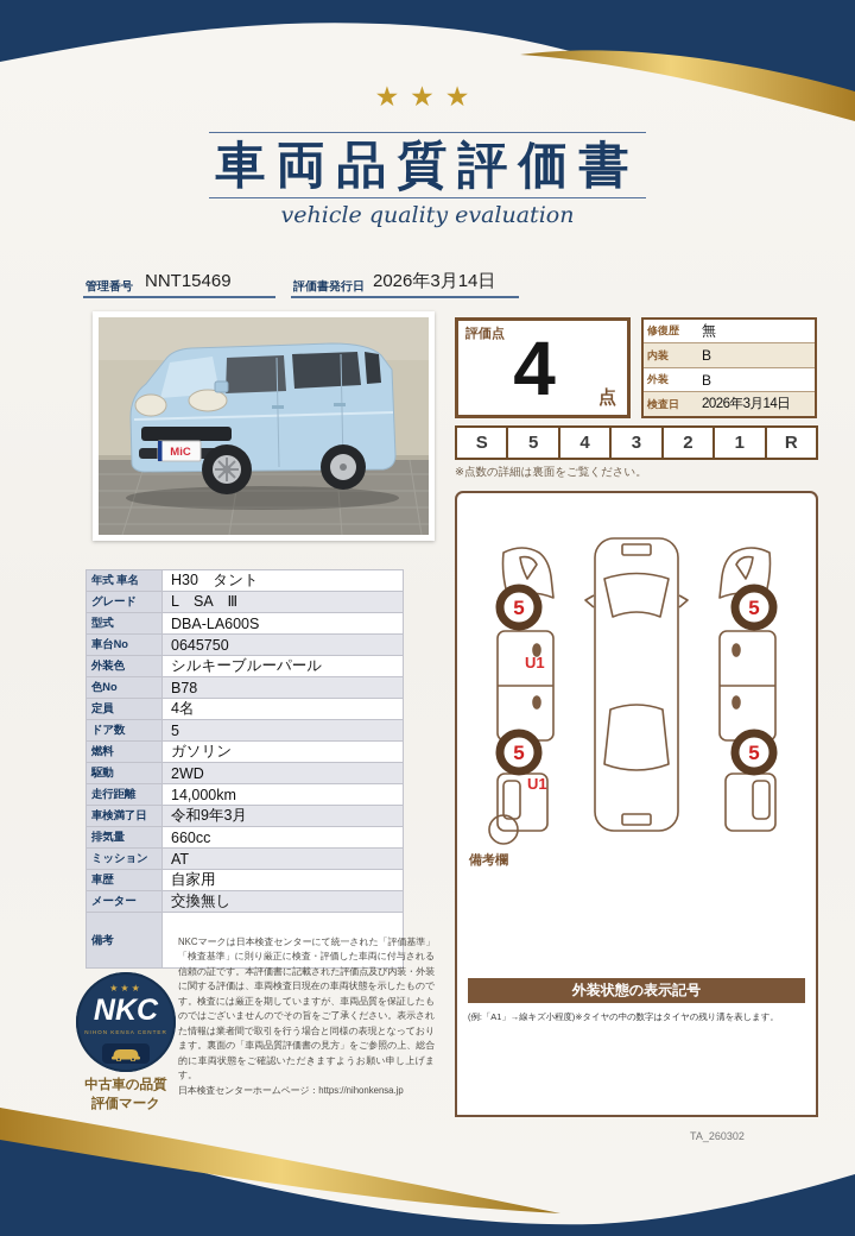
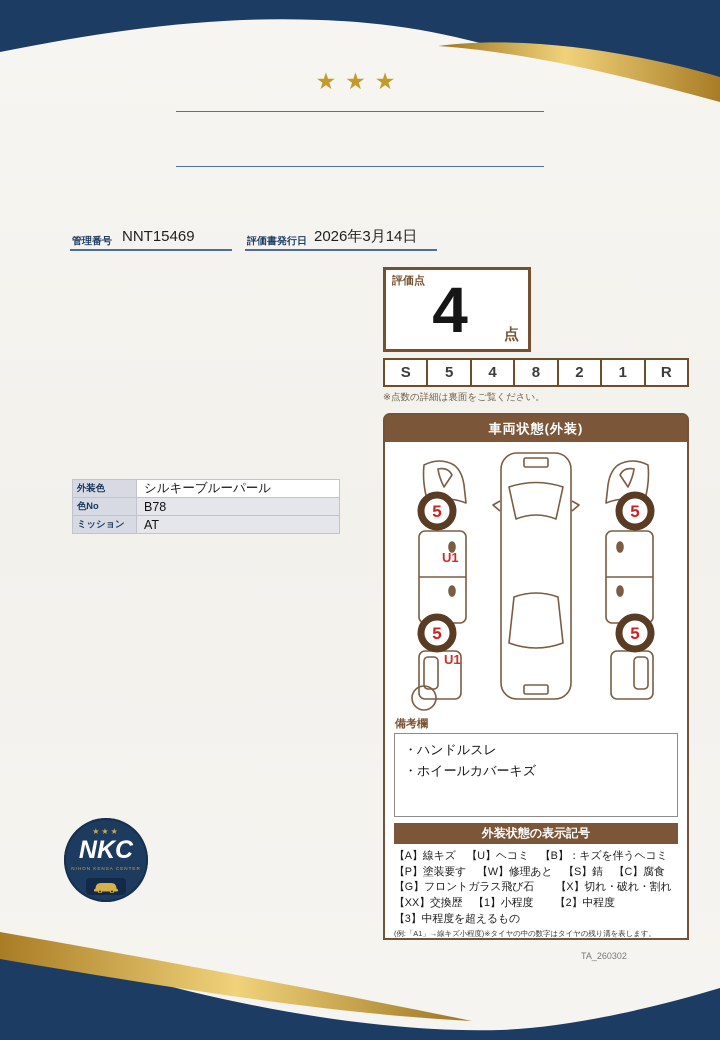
  ★★★
- 車両品質評価書
- vehicle quality evaluation
  管理番号
  NNT15469
  評価書発行日
  2026年3月14日
- MiC
  評価点
  4
  点
- 修復歴	無
- 内装	B
- 外装	B
- 検査日	2026年3月14日
  S
  5
  4
- 3
+ 8
  2
  1
  R
  ※点数の詳細は裏面をご覧ください。
+ 車両状態(外装)
  5
  5
  5
  5
  U1
  U1
  備考欄
+ ・ハンドルスレ
+ ・ホイールカバーキズ
  外装状態の表示記号
+ 【A】線キズ 【U】ヘコミ 【B】：キズを伴うヘコミ
+ 【P】塗装要す 【W】修理あと 【S】錆 【C】腐食
+ 【G】フロントガラス飛び石 【X】切れ・破れ・割れ
+ 【XX】交換歴 【1】小程度 【2】中程度
+ 【3】中程度を超えるもの
  (例:「A1」→線キズ小程度)※タイヤの中の数字はタイヤの残り溝を表します。
- 年式 車名	H30 タント
- グレード	L SA Ⅲ
- 型式	DBA-LA600S
- 車台No	0645750
  外装色	シルキーブルーパール
  色No	B78
- 定員	4名
- ドア数	5
- 燃料	ガソリン
- 駆動	2WD
- 走行距離	14,000km
- 車検満了日	令和9年3月
- 排気量	660cc
  ミッション	AT
- 車歴	自家用
- メーター	交換無し
- 備考
  ★★★
  NKC
- 中古車の品質
- 評価マーク
- NKCマークは日本検査センターにて統一された「評価基準」「検査基準」に則り厳正に検査・評価した車両に付与される信頼の証です。本評価書に記載された評価点及び内装・外装に関する評価は、車両検査日現在の車両状態を示したものです。検査には厳正を期していますが、車両品質を保証したものではございませんのでその旨をご了承ください。表示された情報は業者間で取引を行う場合と同様の表現となっております。裏面の「車両品質評価書の見方」をご参照の上、総合的に車両状態をご確認いただきますようお願い申し上げます。
- 日本検査センターホームページ：https://nihonkensa.jp
  TA_260302
